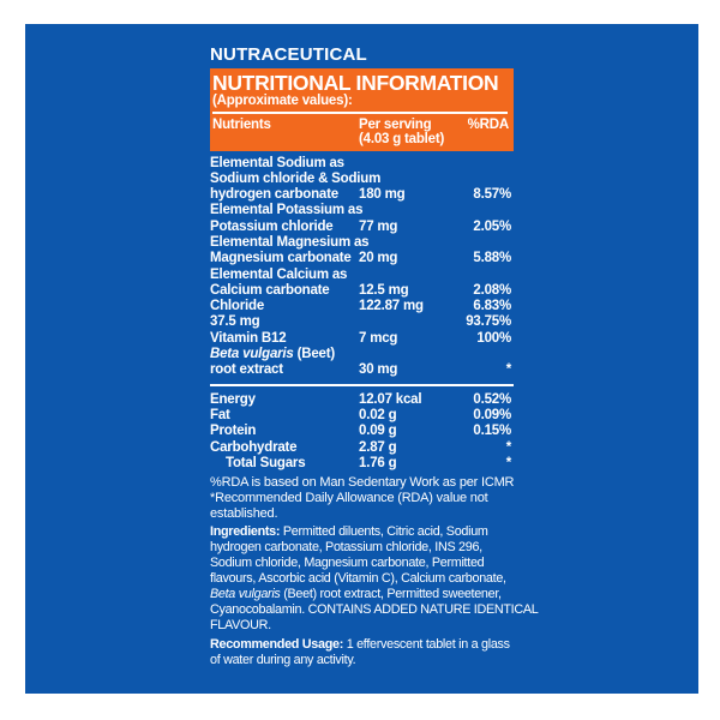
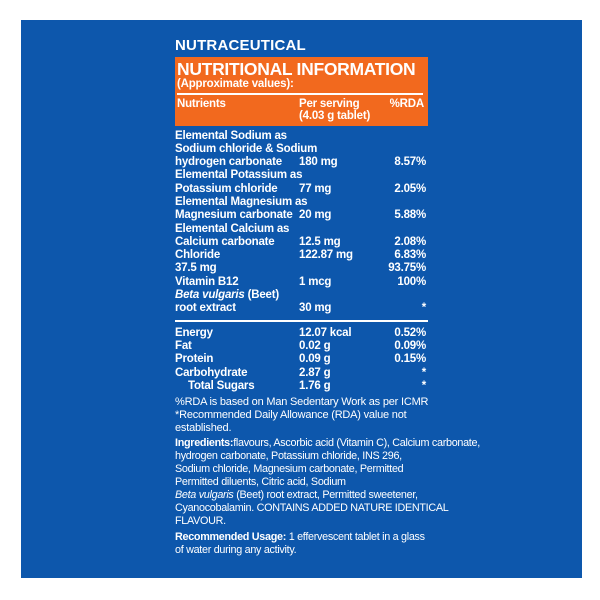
  NUTRACEUTICAL
  NUTRITIONAL INFORMATION
  (Approximate values):
  Nutrients
  Per serving
  (4.03 g tablet)
  %RDA
  Elemental Sodium as
  Sodium chloride & Sodium
  hydrogen carbonate
  180 mg
  8.57%
  Elemental Potassium as
  Potassium chloride
  77 mg
  2.05%
  Elemental Magnesium as
  Magnesium carbonate
  20 mg
  5.88%
  Elemental Calcium as
  Calcium carbonate
  12.5 mg
  2.08%
  Chloride
  122.87 mg
  6.83%
  37.5 mg
  93.75%
  Vitamin B12
- 7 mcg
+ 1 mcg
  100%
  Beta vulgaris (Beet)
  root extract
  30 mg
  *
  Energy
  12.07 kcal
  0.52%
  Fat
  0.02 g
  0.09%
  Protein
  0.09 g
  0.15%
  Carbohydrate
  2.87 g
  *
  Total Sugars
  1.76 g
  *
  %RDA is based on Man Sedentary Work as per ICMR
  *Recommended Daily Allowance (RDA) value not
  established.
- Ingredients: Permitted diluents, Citric acid, Sodium
+ Ingredients:flavours, Ascorbic acid (Vitamin C), Calcium carbonate,
  hydrogen carbonate, Potassium chloride, INS 296,
  Sodium chloride, Magnesium carbonate, Permitted
- flavours, Ascorbic acid (Vitamin C), Calcium carbonate,
+ Permitted diluents, Citric acid, Sodium
  Beta vulgaris (Beet) root extract, Permitted sweetener,
  Cyanocobalamin. CONTAINS ADDED NATURE IDENTICAL
  FLAVOUR.
  Recommended Usage: 1 effervescent tablet in a glass
  of water during any activity.
